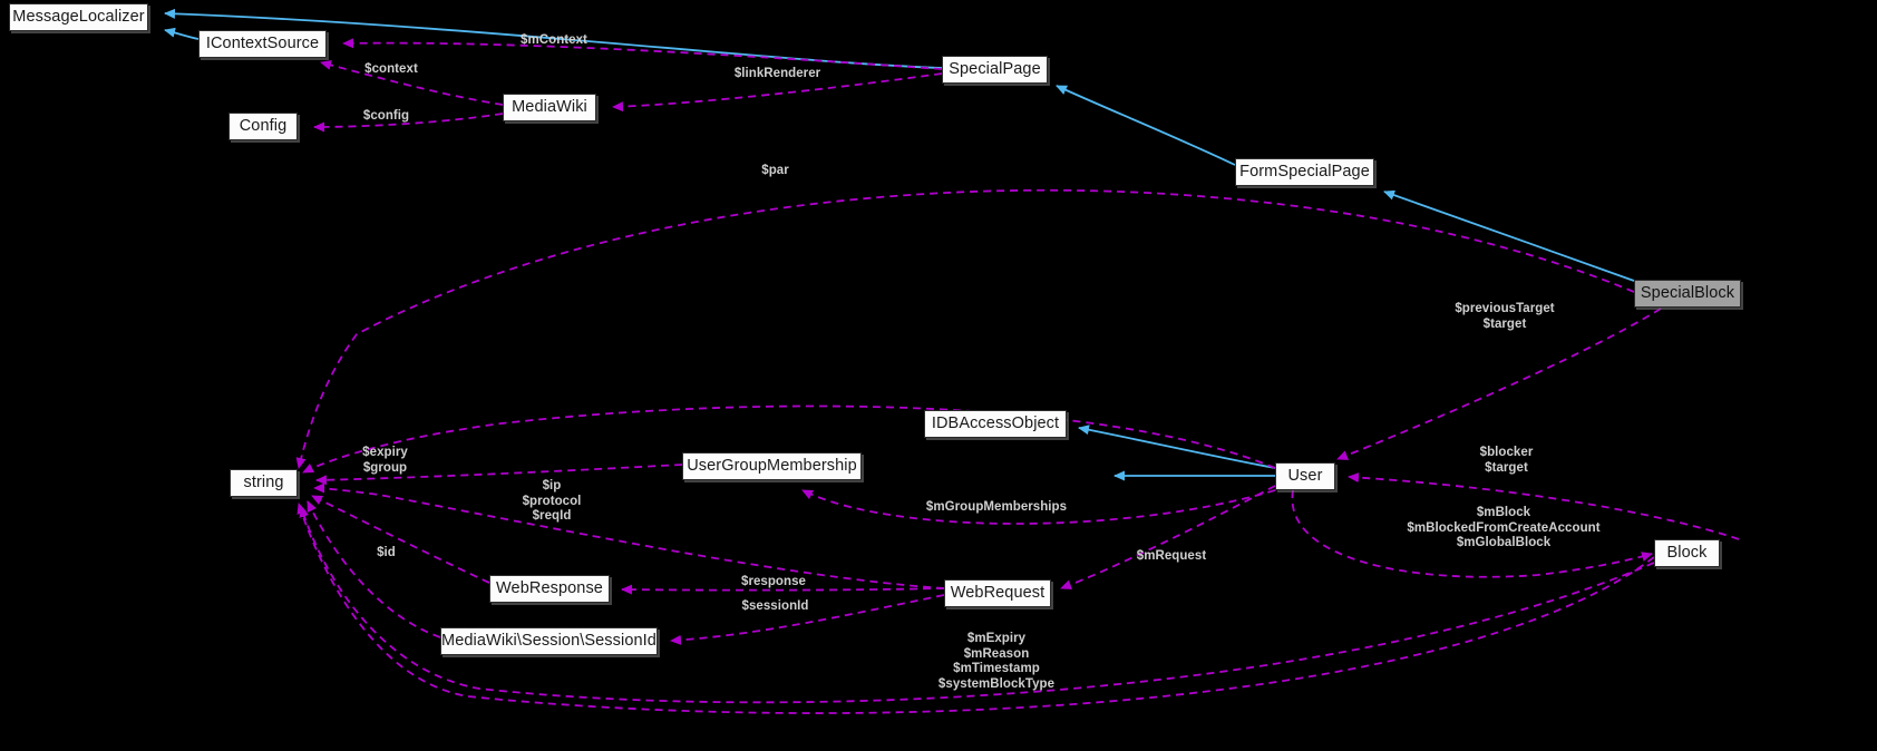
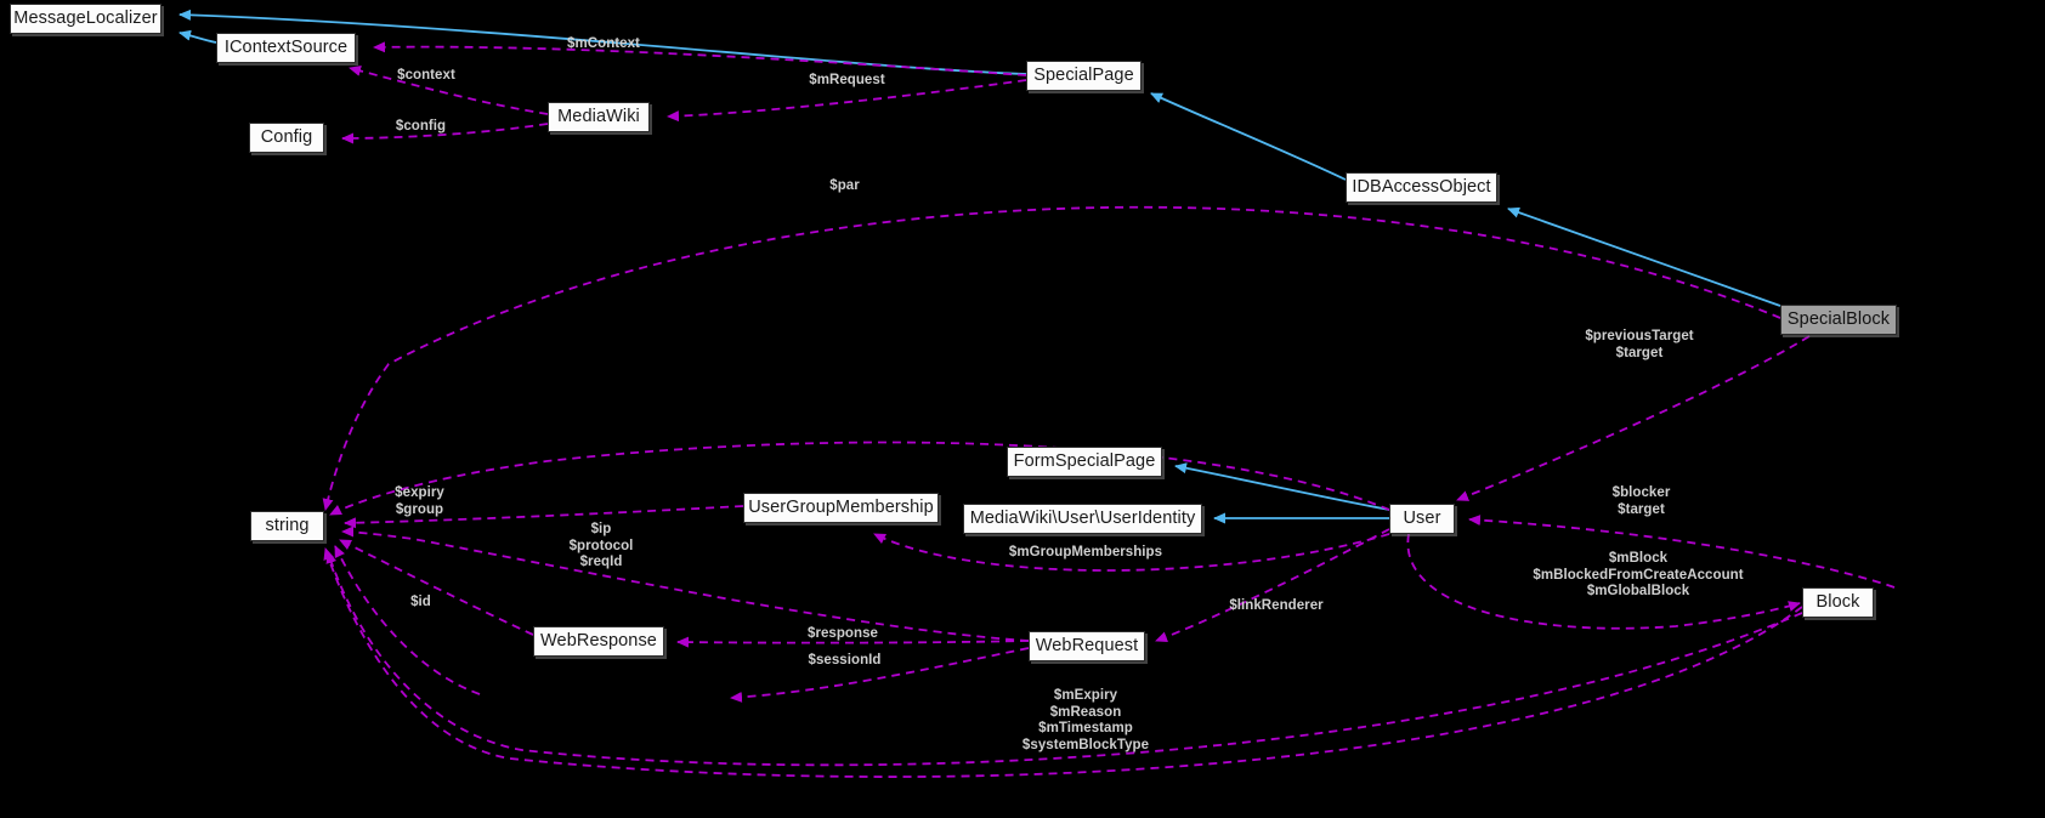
  MessageLocalizer
  IContextSource
  Config
  MediaWiki
  SpecialPage
- FormSpecialPage
+ IDBAccessObject
  SpecialBlock
- IDBAccessObject
+ FormSpecialPage
  UserGroupMembership
+ MediaWiki\User\UserIdentity
  string
  User
  Block
  WebResponse
  WebRequest
- MediaWiki\Session\SessionId
  $mContext
  $context
- $linkRenderer
+ $mRequest
  $config
  $par
  $previousTarget
  $target
  $expiry
  $group
  $blocker
  $target
  $ip
  $protocol
  $reqId
  $mGroupMemberships
  $mBlock
  $mBlockedFromCreateAccount
  $mGlobalBlock
  $id
- $mRequest
+ $linkRenderer
  $response
  $sessionId
  $mExpiry
  $mReason
  $mTimestamp
  $systemBlockType
